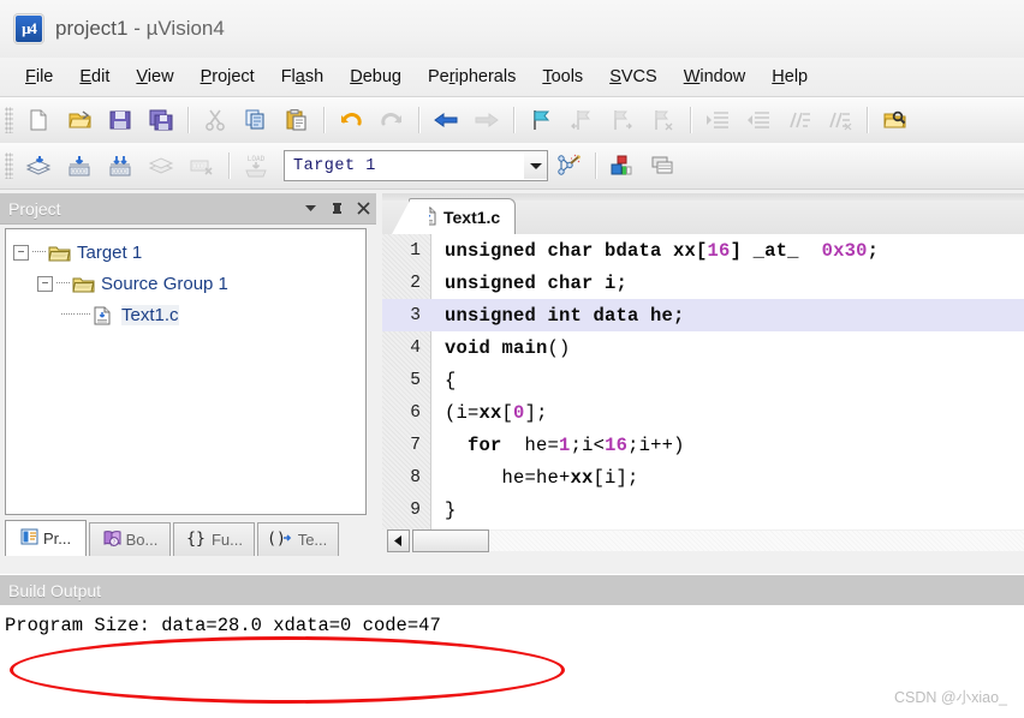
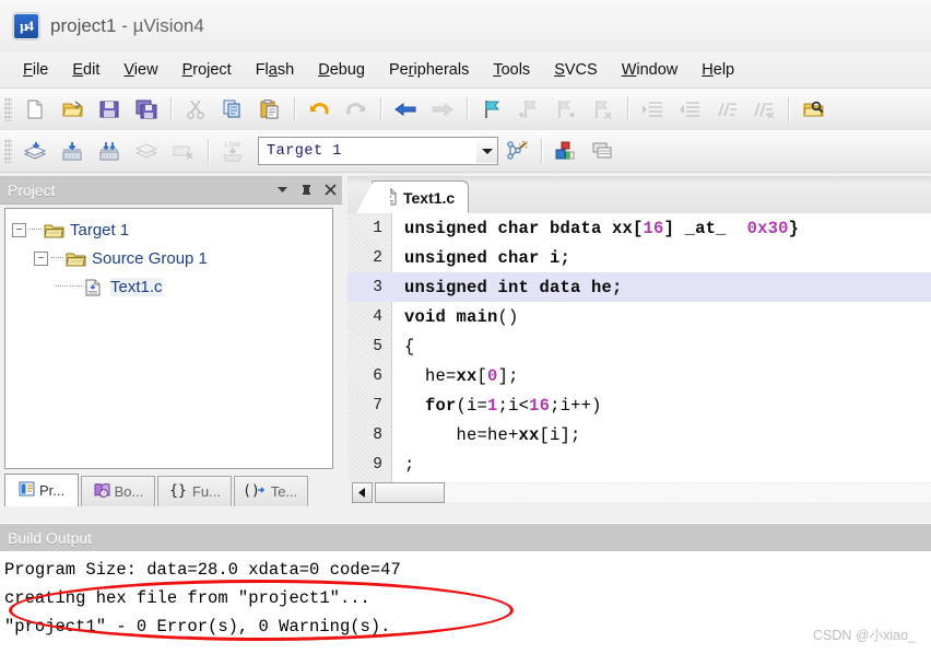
  μ4
  project1 - µVision4
  File
  Edit
  View
  Project
  Flash
  Debug
  Peripherals
  Tools
  SVCS
  Window
  Help
  Target 1
  Project
  −
  Target 1
  −
  Source Group 1
  Text1.c
  Pr...
  Bo...
  {}
  Fu...
  ()
  Te...
  Text1.c
  1
- unsigned char bdata xx[16] _at_ 0x30;
+ unsigned char bdata xx[16] _at_ 0x30}
  2
  unsigned char i;
  3
  unsigned int data he;
  4
  void main()
  5
  {
  6
- (i=xx[0];
+ he=xx[0];
  7
- for he=1;i<16;i++)
+ for(i=1;i<16;i++)
  8
  he=he+xx[i];
  9
- }
+ ;
  Build Output
  Program Size: data=28.0 xdata=0 code=47
+ creating hex file from "project1"...
+ "project1" - 0 Error(s), 0 Warning(s).
  CSDN @小xiao_
